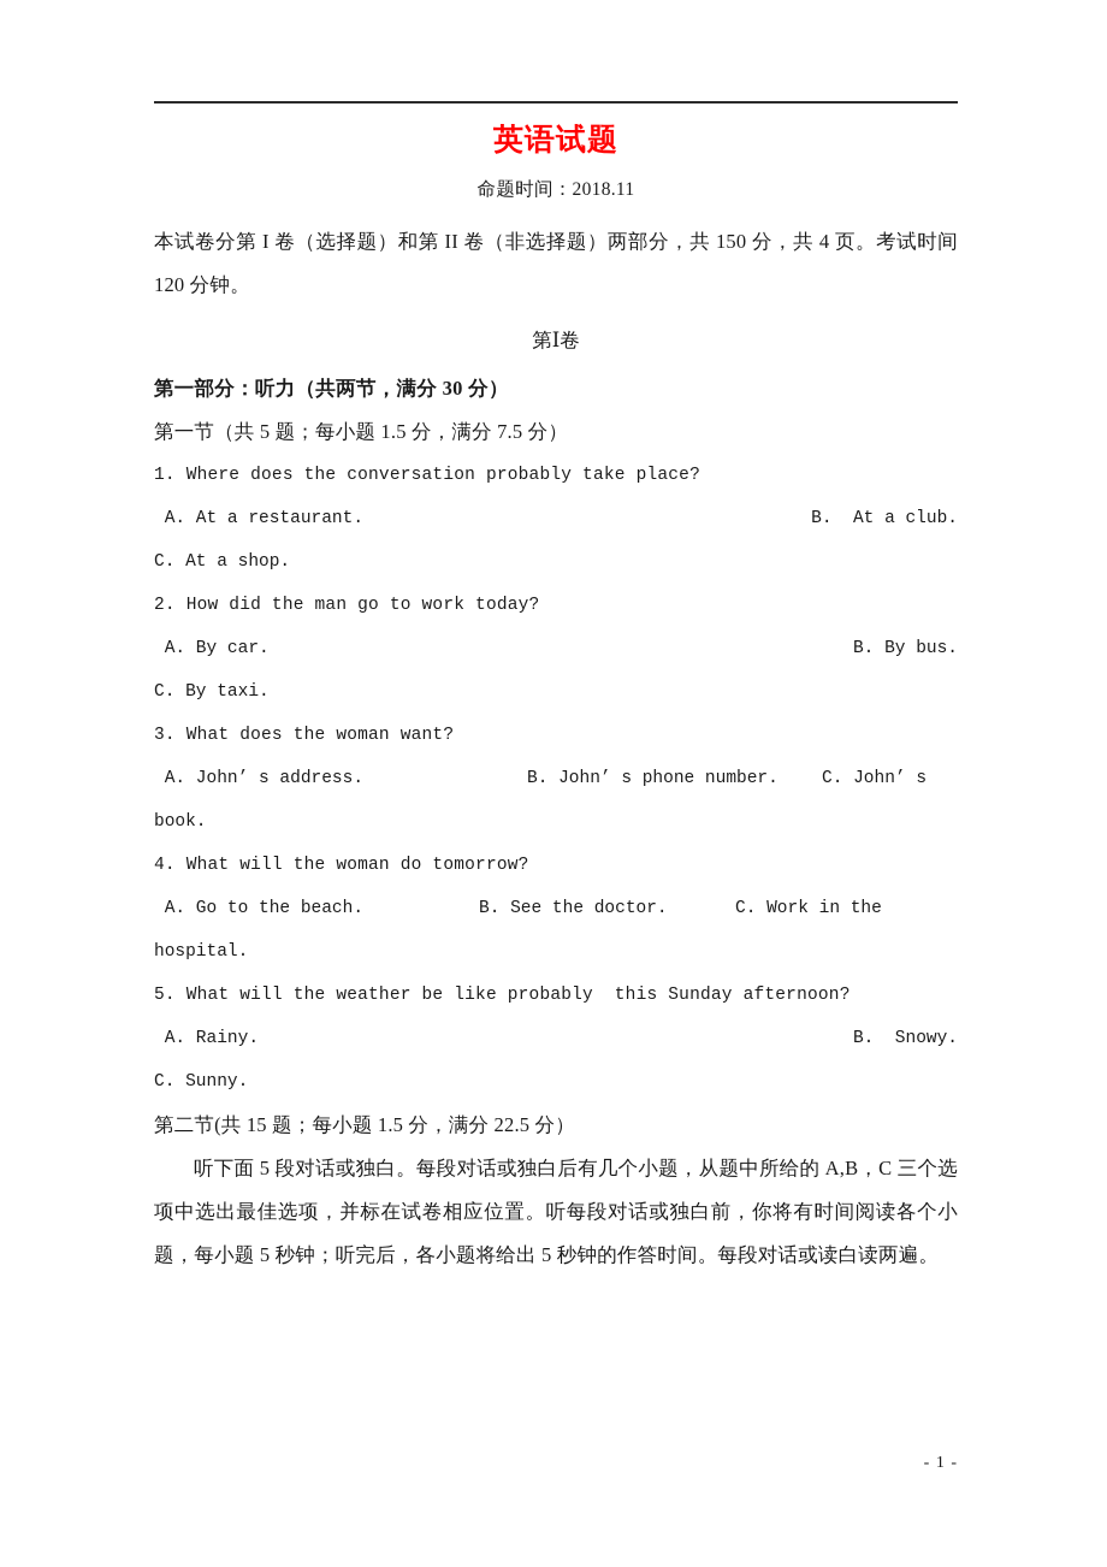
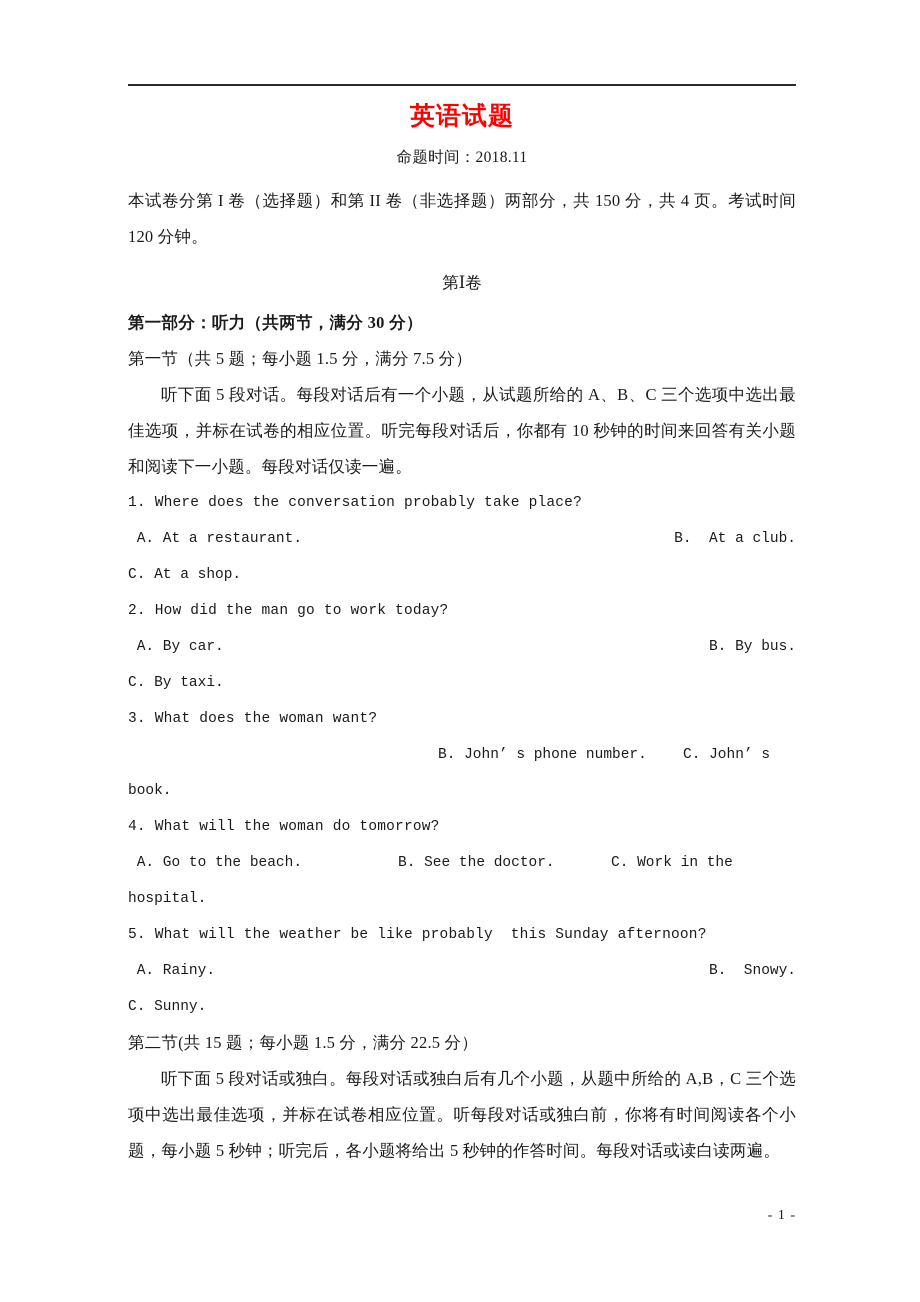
  英语试题
  命题时间：2018.11
  本试卷分第 I 卷（选择题）和第 II 卷（非选择题）两部分，共 150 分，共 4 页。考试时间 120 分钟。
  第Ⅰ卷
  第一部分：听力（共两节，满分 30 分）
  第一节（共 5 题；每小题 1.5 分，满分 7.5 分）
+ 听下面 5 段对话。每段对话后有一个小题，从试题所给的 A、B、C 三个选项中选出最佳选项，并标在试卷的相应位置。听完每段对话后，你都有 10 秒钟的时间来回答有关小题和阅读下一小题。每段对话仅读一遍。
  1. Where does the conversation probably take place?
  A. At a restaurant.
  B. At a club.
  C. At a shop.
  2. How did the man go to work today?
  A. By car.
  B. By bus.
  C. By taxi.
  3. What does the woman want?
- A. John’ s address.
  B. John’ s phone number.
  C. John’ s
  book.
  4. What will the woman do tomorrow?
  A. Go to the beach.
  B. See the doctor.
  C. Work in the
  hospital.
  5. What will the weather be like probably this Sunday afternoon?
  A. Rainy.
  B. Snowy.
  C. Sunny.
  第二节(共 15 题；每小题 1.5 分，满分 22.5 分）
  听下面 5 段对话或独白。每段对话或独白后有几个小题，从题中所给的 A,B，C 三个选项中选出最佳选项，并标在试卷相应位置。听每段对话或独白前，你将有时间阅读各个小题，每小题 5 秒钟；听完后，各小题将给出 5 秒钟的作答时间。每段对话或读白读两遍。
  - 1 -
